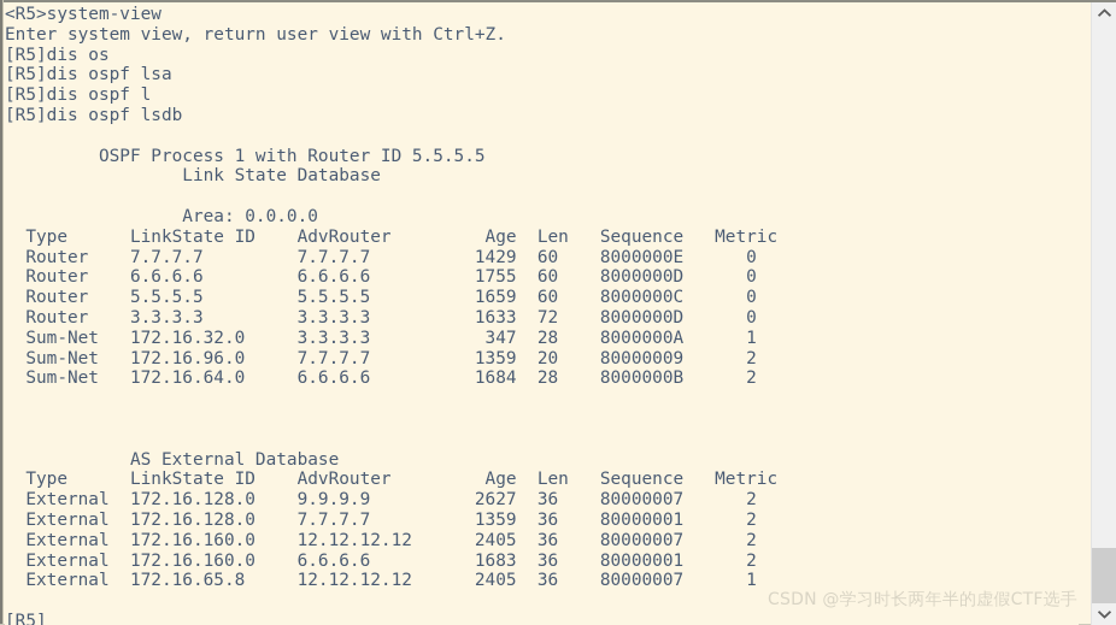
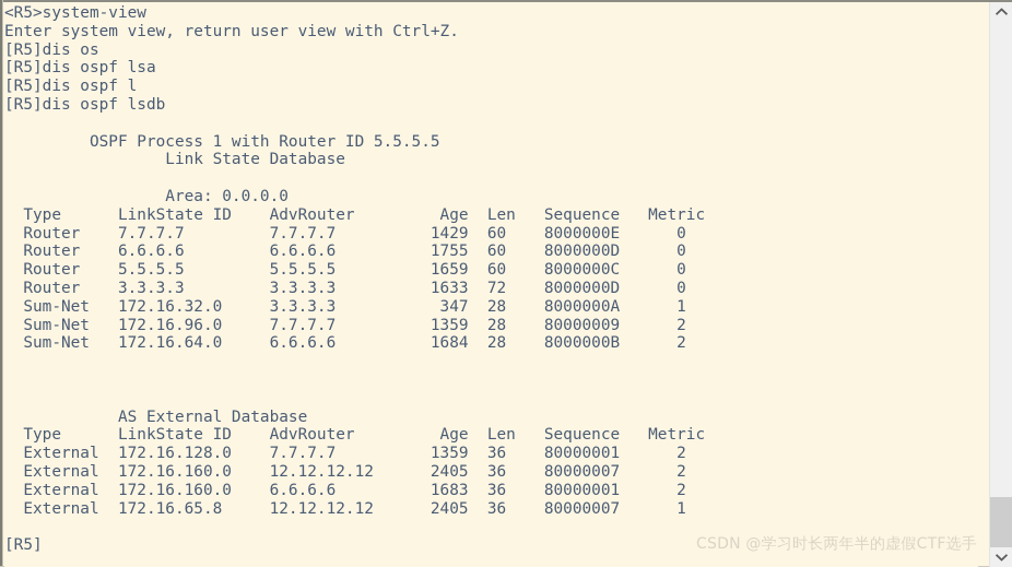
  <R5>system-view
  Enter system view, return user view with Ctrl+Z.
  [R5]dis os
  [R5]dis ospf lsa
  [R5]dis ospf l
  [R5]dis ospf lsdb
  OSPF Process 1 with Router ID 5.5.5.5
  Link State Database
  Area: 0.0.0.0
  Type LinkState ID AdvRouter Age Len Sequence Metric
  Router 7.7.7.7 7.7.7.7 1429 60 8000000E 0
  Router 6.6.6.6 6.6.6.6 1755 60 8000000D 0
  Router 5.5.5.5 5.5.5.5 1659 60 8000000C 0
  Router 3.3.3.3 3.3.3.3 1633 72 8000000D 0
  Sum-Net 172.16.32.0 3.3.3.3 347 28 8000000A 1
- Sum-Net 172.16.96.0 7.7.7.7 1359 20 80000009 2
+ Sum-Net 172.16.96.0 7.7.7.7 1359 28 80000009 2
  Sum-Net 172.16.64.0 6.6.6.6 1684 28 8000000B 2
  AS External Database
  Type LinkState ID AdvRouter Age Len Sequence Metric
- External 172.16.128.0 9.9.9.9 2627 36 80000007 2
  External 172.16.128.0 7.7.7.7 1359 36 80000001 2
  External 172.16.160.0 12.12.12.12 2405 36 80000007 2
  External 172.16.160.0 6.6.6.6 1683 36 80000001 2
  External 172.16.65.8 12.12.12.12 2405 36 80000007 1
  [R5]
  CSDN @学习时长两年半的虚假CTF选手
